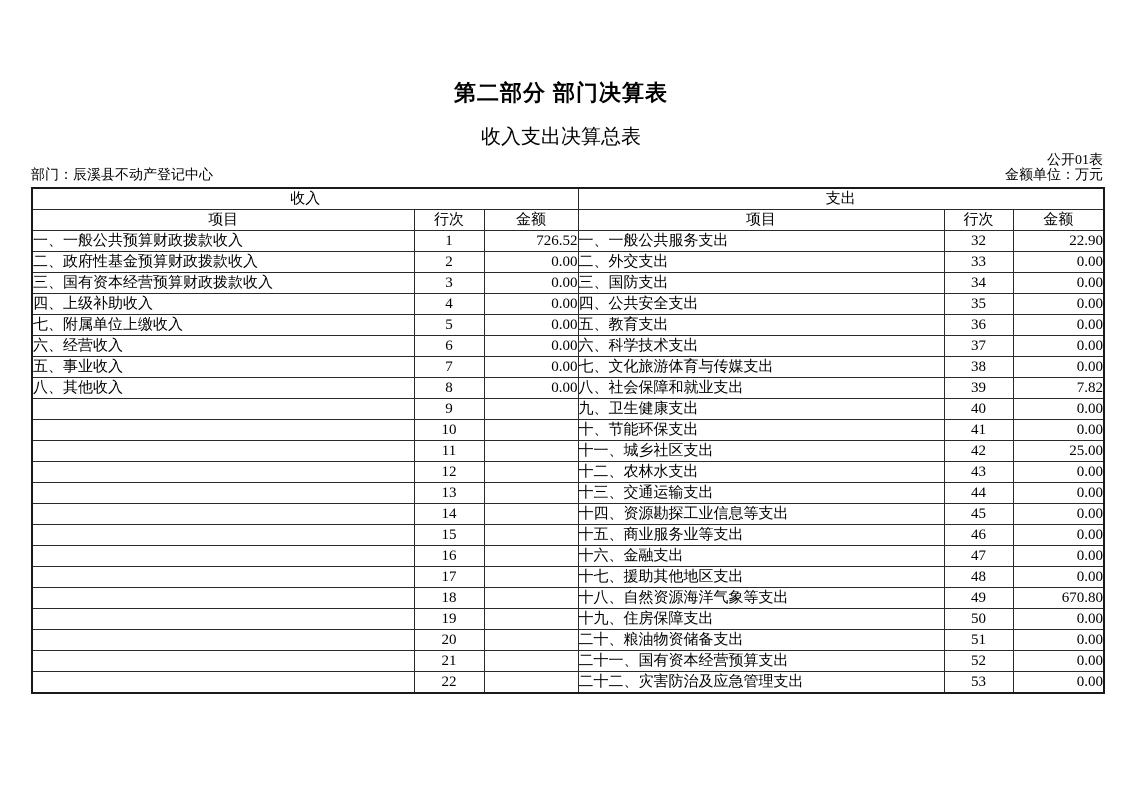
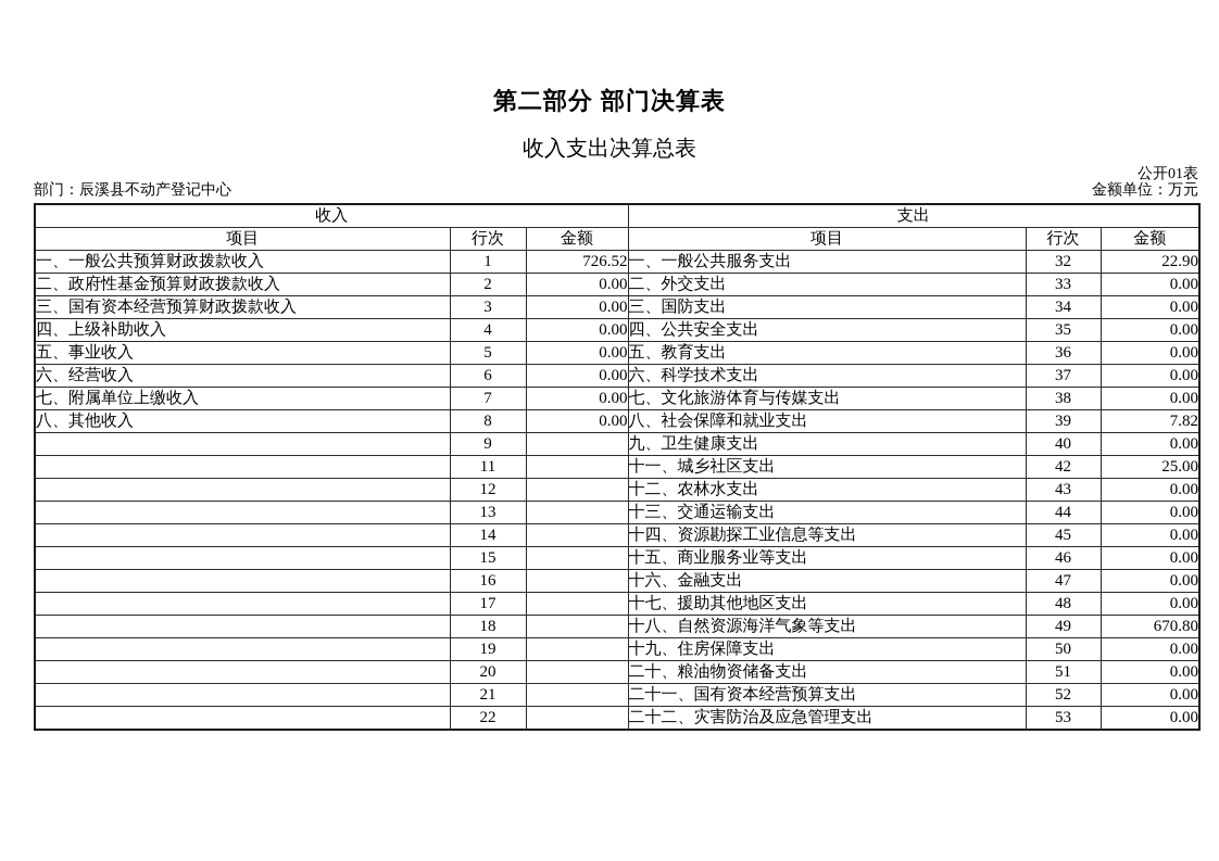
  第二部分 部门决算表
  收入支出决算总表
  公开01表
  部门：辰溪县不动产登记中心
  金额单位：万元
  收入	支出
  项目	行次	金额	项目	行次	金额
  一、一般公共预算财政拨款收入	1	726.52	一、一般公共服务支出	32	22.90
  二、政府性基金预算财政拨款收入	2	0.00	二、外交支出	33	0.00
  三、国有资本经营预算财政拨款收入	3	0.00	三、国防支出	34	0.00
  四、上级补助收入	4	0.00	四、公共安全支出	35	0.00
- 七、附属单位上缴收入	5	0.00	五、教育支出	36	0.00
+ 五、事业收入	5	0.00	五、教育支出	36	0.00
  六、经营收入	6	0.00	六、科学技术支出	37	0.00
- 五、事业收入	7	0.00	七、文化旅游体育与传媒支出	38	0.00
+ 七、附属单位上缴收入	7	0.00	七、文化旅游体育与传媒支出	38	0.00
  八、其他收入	8	0.00	八、社会保障和就业支出	39	7.82
  	9		九、卫生健康支出	40	0.00
- 	10		十、节能环保支出	41	0.00
  	11		十一、城乡社区支出	42	25.00
  	12		十二、农林水支出	43	0.00
  	13		十三、交通运输支出	44	0.00
  	14		十四、资源勘探工业信息等支出	45	0.00
  	15		十五、商业服务业等支出	46	0.00
  	16		十六、金融支出	47	0.00
  	17		十七、援助其他地区支出	48	0.00
  	18		十八、自然资源海洋气象等支出	49	670.80
  	19		十九、住房保障支出	50	0.00
  	20		二十、粮油物资储备支出	51	0.00
  	21		二十一、国有资本经营预算支出	52	0.00
  	22		二十二、灾害防治及应急管理支出	53	0.00
